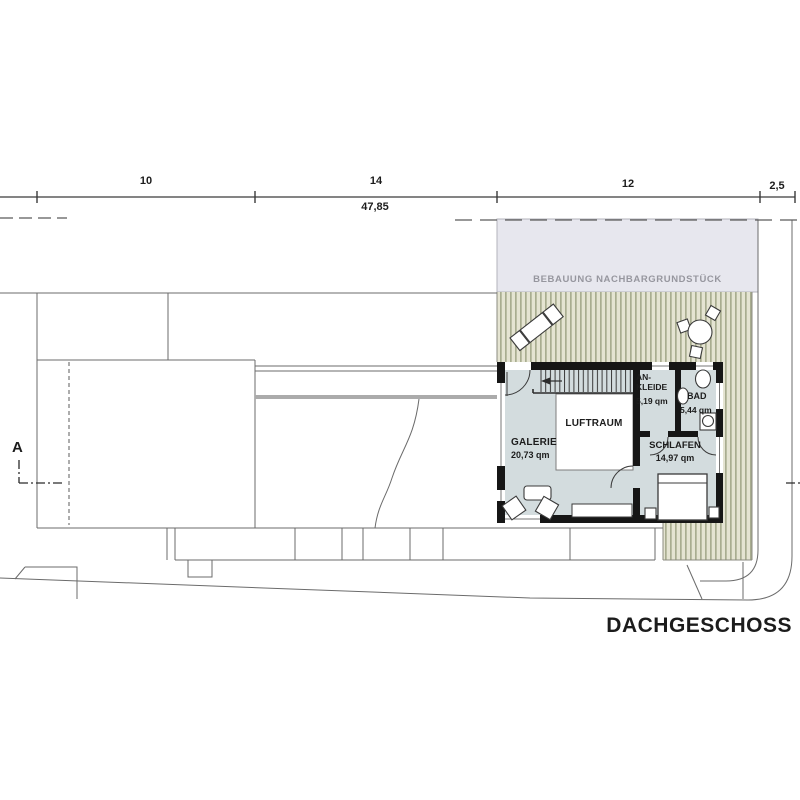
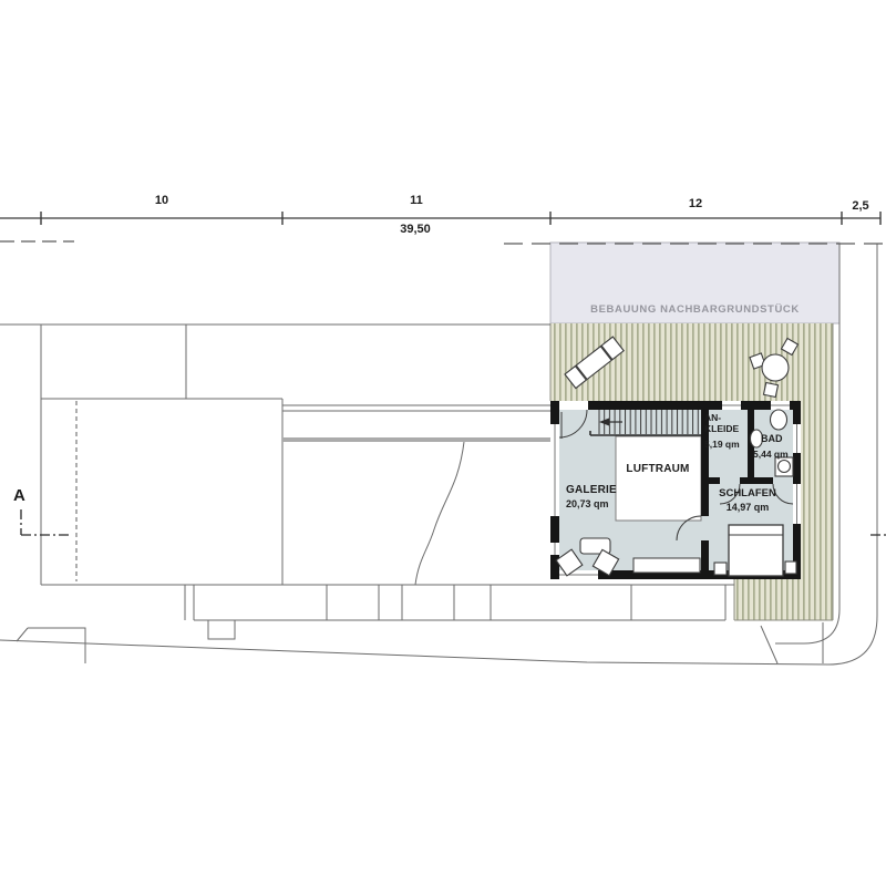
  10
- 14
+ 11
  12
  2,5
- 47,85
+ 39,50
  A
  BEBAUUNG NACHBARGRUNDSTÜCK
  GALERIE
  20,73 qm
  LUFTRAUM
  AN-KLEIDE
  5,19 qm
  BAD
  5,44 qm
  SCHLAFEN
  14,97 qm
- DACHGESCHOSS
